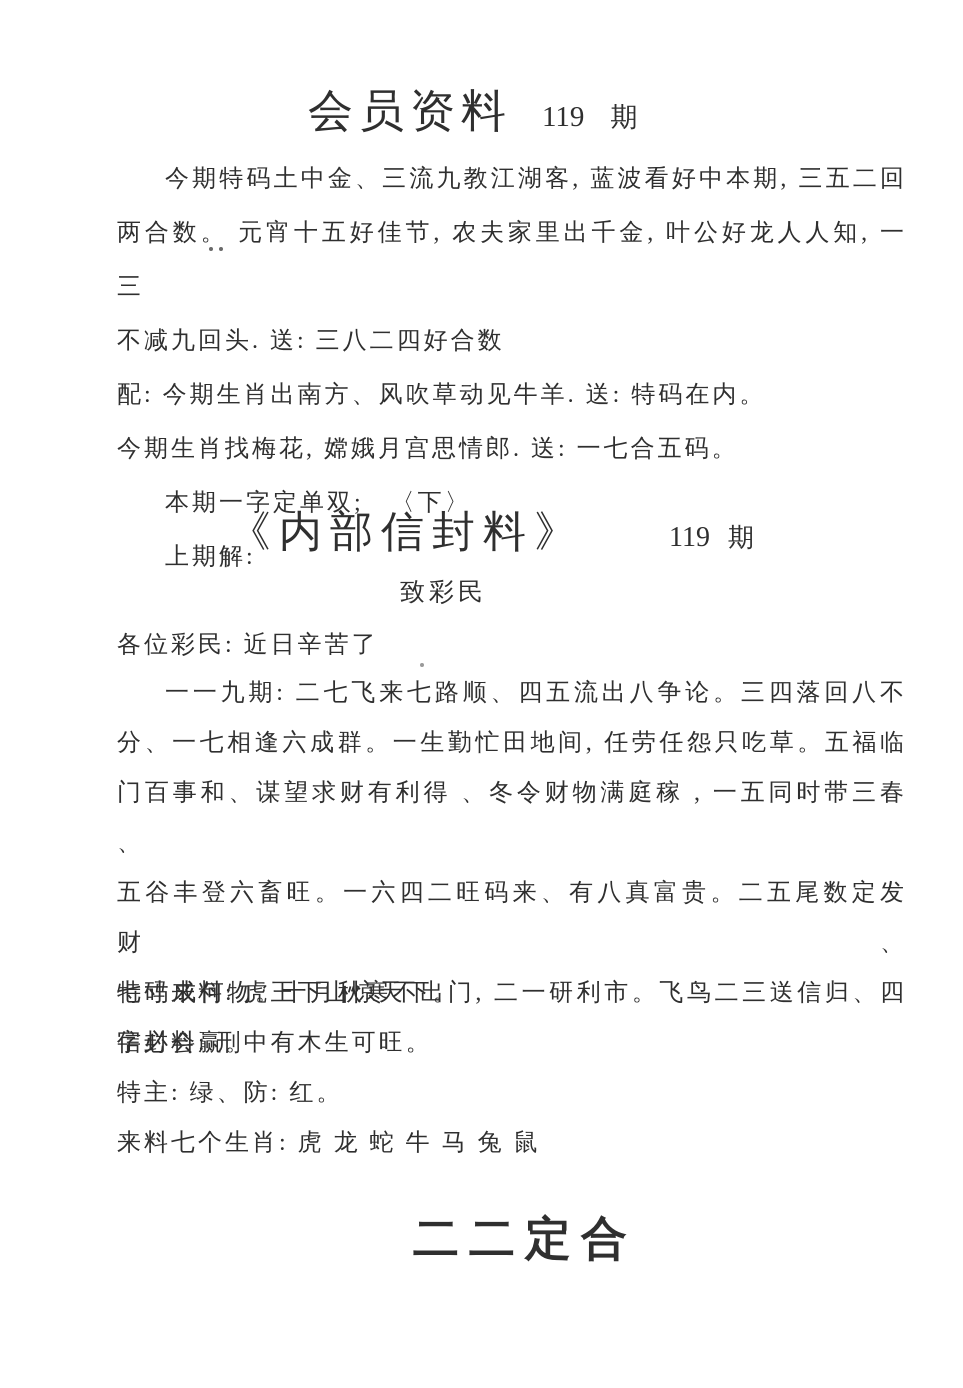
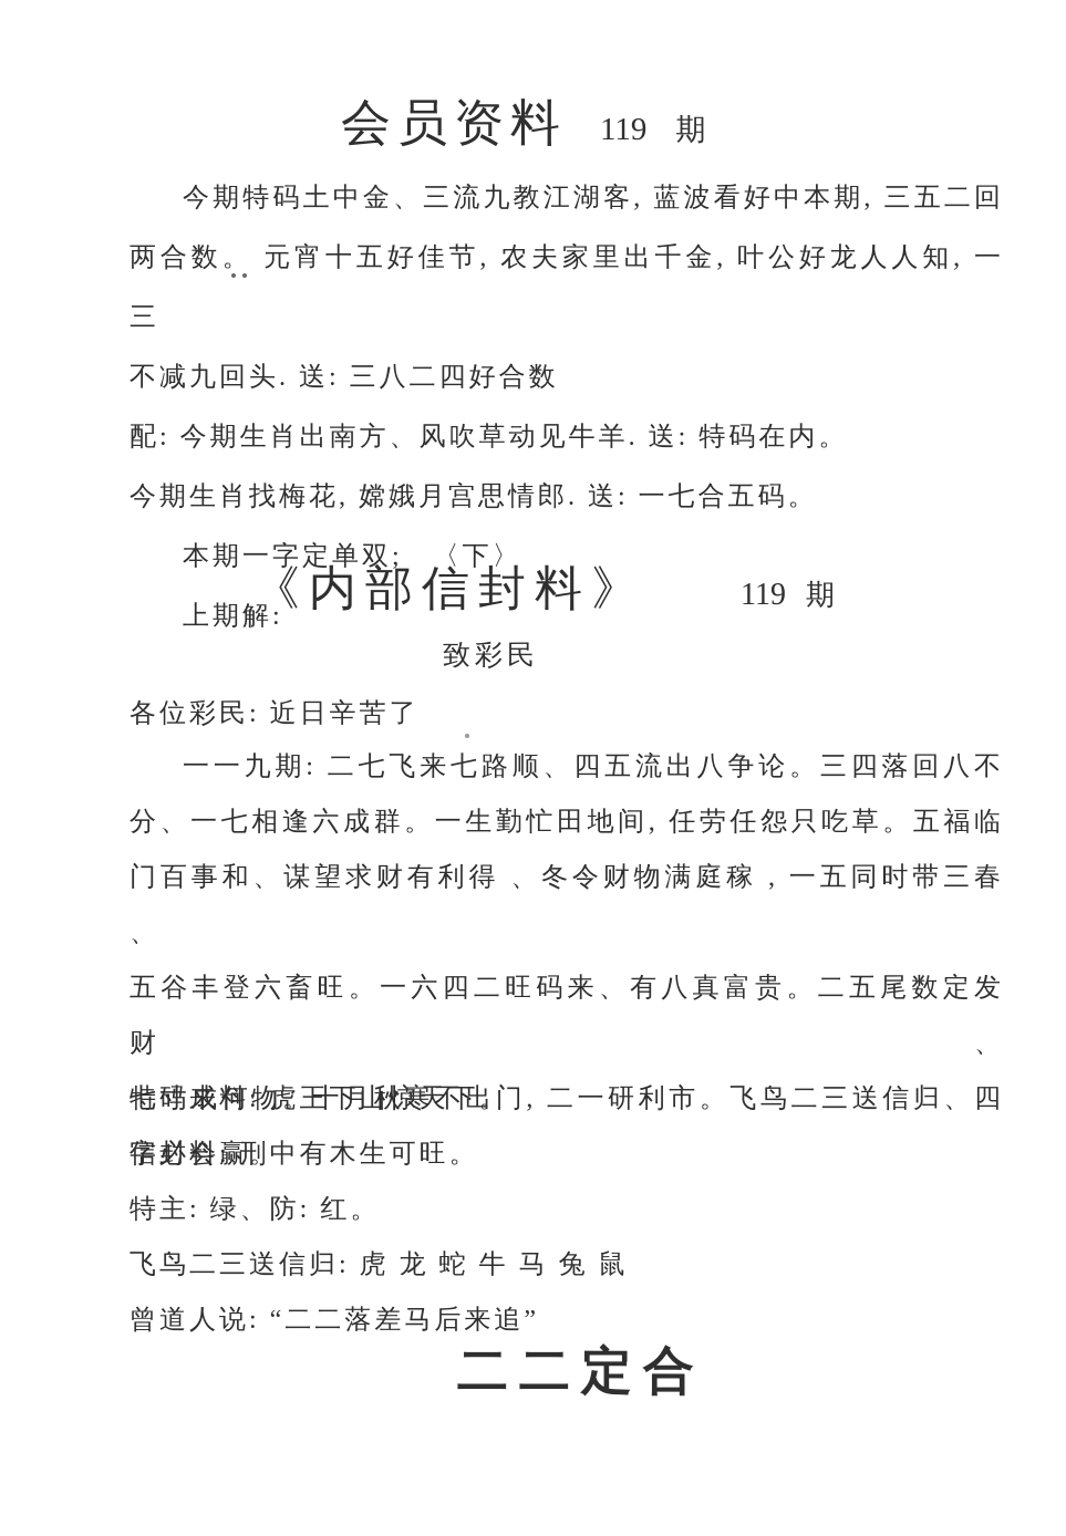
  会员资料
  119
  期
  今期特码土中金、三流九教江湖客, 蓝波看好中本期, 三五二回
  两合数。 元宵十五好佳节, 农夫家里出千金, 叶公好龙人人知, 一三
  不减九回头. 送: 三八二四好合数
  配: 今期生肖出南方、风吹草动见牛羊. 送: 特码在内。
  今期生肖找梅花, 嫦娥月宫思情郎. 送: 一七合五码。
  本期一字定单双; 〈下〉
  上期解:
  《内部信封料》
  119
  期
  致彩民
  各位彩民: 近日辛苦了
  一一九期: 二七飞来七路顺、四五流出八争论。三四落回八不
  分、一七相逢六成群。一生勤忙田地间, 任劳任怨只吃草。五福临
  门百事和、谋望求财有利得 、冬令财物满庭稼 , 一五同时带三春 、
  五谷丰登六畜旺。一六四二旺码来、有八真富贵。二五尾数定发财、
  七寸成何物。十月秋寒不出门, 二一研利市。飞鸟二三送信归、四
  字必会赢。
  特码来料: 虎王下山惊天下。
  信封料: 刑中有木生可旺。
  特主: 绿、防: 红。
- 来料七个生肖: 虎 龙 蛇 牛 马 兔 鼠
+ 飞鸟二三送信归: 虎 龙 蛇 牛 马 兔 鼠
+ 曾道人说: “二二落差马后来追”
  二二定合
